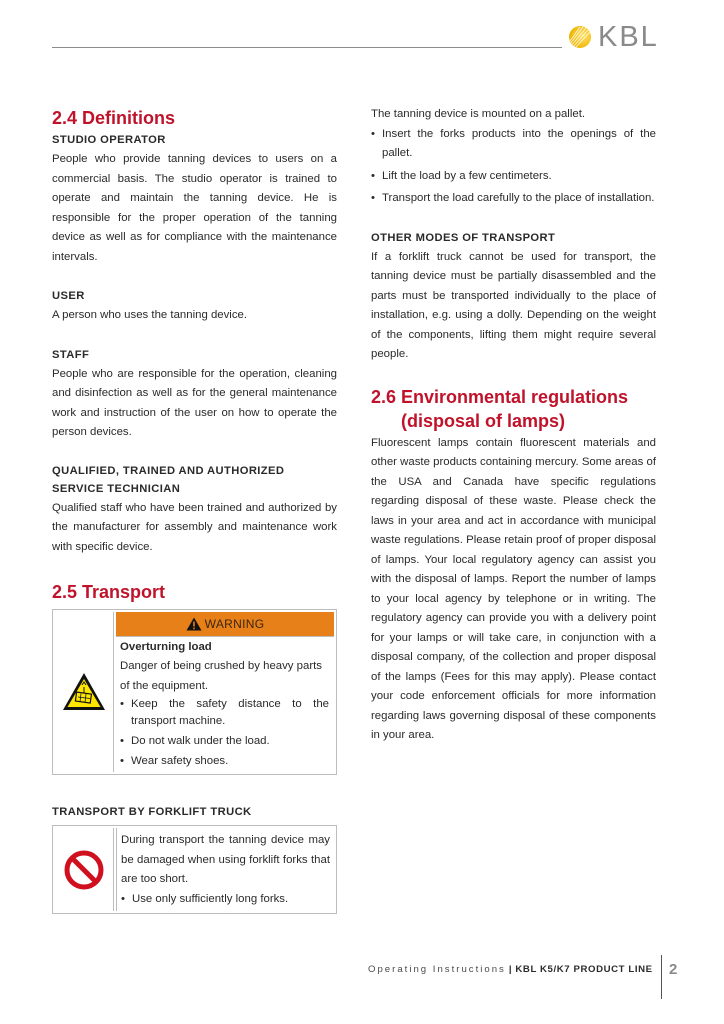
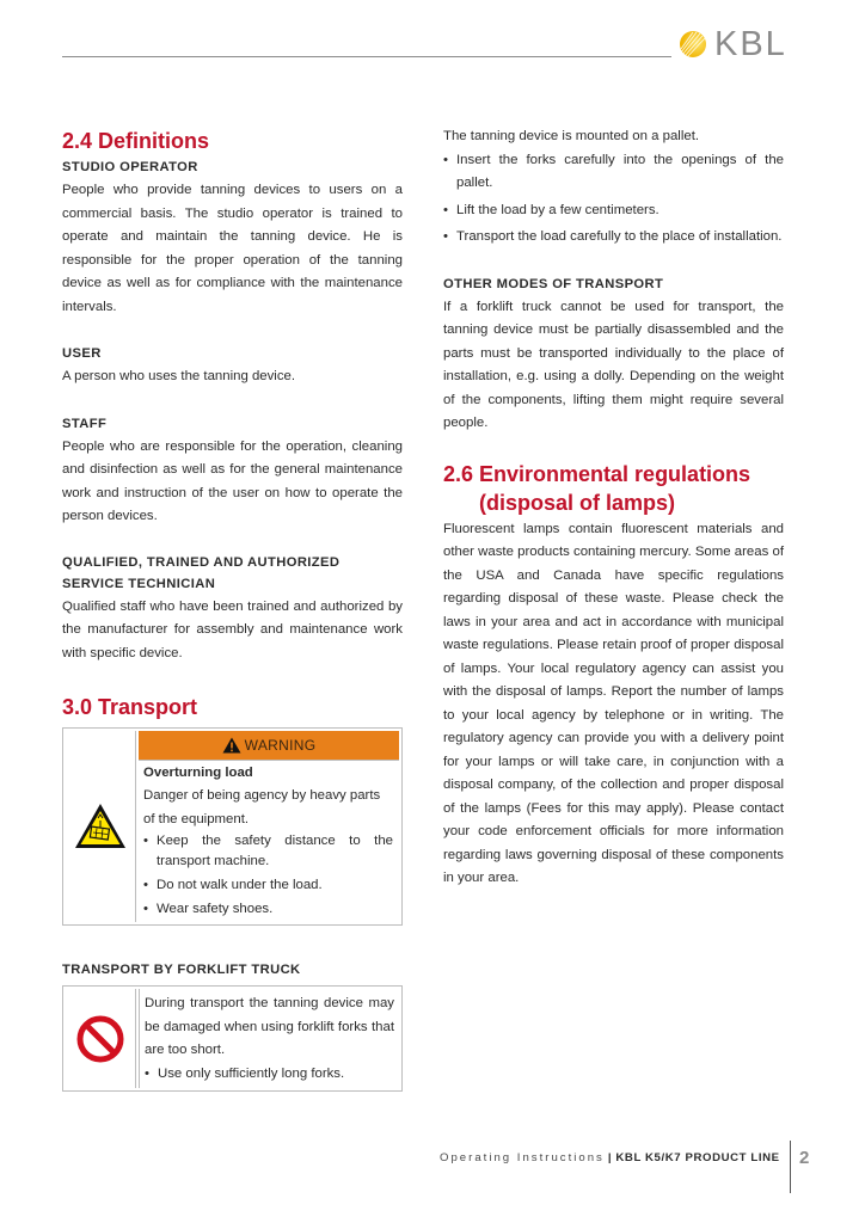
  KBL
  2.4 Definitions
  STUDIO OPERATOR
  People who provide tanning devices to users on a commercial basis. The studio operator is trained to operate and maintain the tanning device. He is responsible for the proper operation of the tanning device as well as for compliance with the maintenance intervals.
  USER
  A person who uses the tanning device.
  STAFF
  People who are responsible for the operation, cleaning and disinfection as well as for the general maintenance work and instruction of the user on how to operate the person devices.
  QUALIFIED, TRAINED AND AUTHORIZED
  SERVICE TECHNICIAN
  Qualified staff who have been trained and authorized by the manufacturer for assembly and maintenance work with specific device.
- 2.5 Transport
+ 3.0 Transport
  WARNING
  Overturning load
- Danger of being crushed by heavy parts of the equipment.
+ Danger of being agency by heavy parts of the equipment.
  Keep the safety distance to the transport machine.
  Do not walk under the load.
  Wear safety shoes.
  TRANSPORT BY FORKLIFT TRUCK
  During transport the tanning device may be damaged when using forklift forks that are too short.
  Use only sufficiently long forks.
  The tanning device is mounted on a pallet.
- Insert the forks products into the openings of the pallet.
+ Insert the forks carefully into the openings of the pallet.
  Lift the load by a few centimeters.
  Transport the load carefully to the place of installation.
  OTHER MODES OF TRANSPORT
  If a forklift truck cannot be used for transport, the tanning device must be partially disassembled and the parts must be transported individually to the place of installation, e.g. using a dolly. Depending on the weight of the components, lifting them might require several people.
  2.6 Environmental regulations
  (disposal of lamps)
  Fluorescent lamps contain fluorescent materials and other waste products containing mercury. Some areas of the USA and Canada have specific regulations regarding disposal of these waste. Please check the laws in your area and act in accordance with municipal waste regulations. Please retain proof of proper disposal of lamps. Your local regulatory agency can assist you with the disposal of lamps. Report the number of lamps to your local agency by telephone or in writing. The regulatory agency can provide you with a delivery point for your lamps or will take care, in conjunction with a disposal company, of the collection and proper disposal of the lamps (Fees for this may apply). Please contact your code enforcement officials for more information regarding laws governing disposal of these components in your area.
  Operating Instructions
  | KBL K5/K7 PRODUCT LINE
  2
